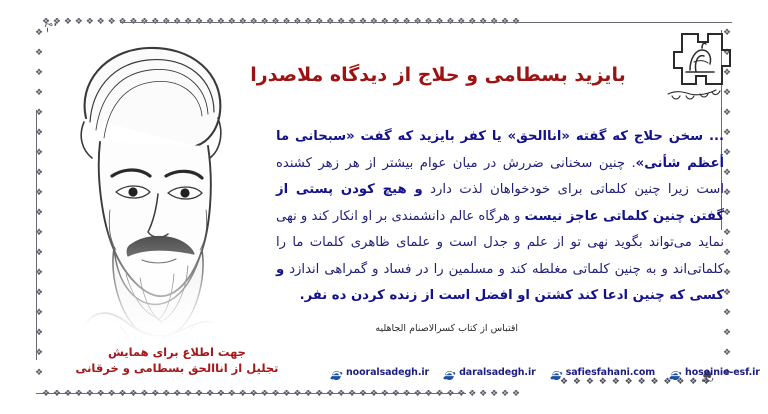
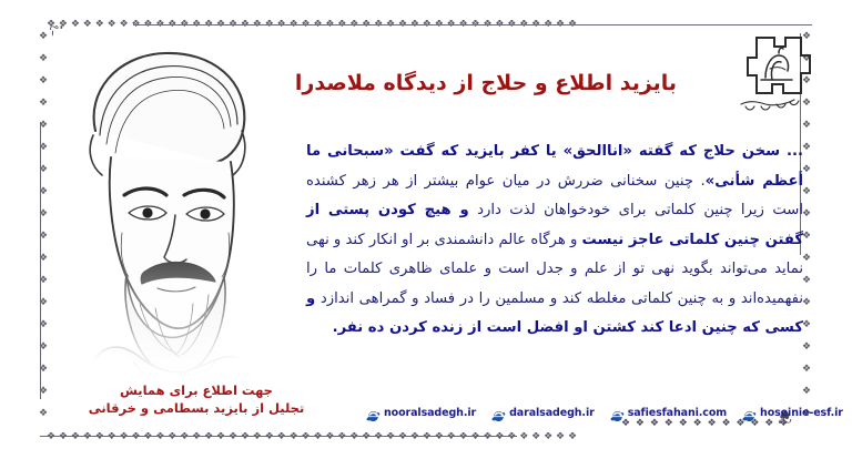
  ❖ ❖ ❖ ❖ ❖ ❖ ❖ ❖ ❖ ❖ ❖ ❖ ❖ ❖ ❖ ❖ ❖ ❖ ❖ ❖ ❖ ❖ ❖ ❖ ❖ ❖ ❖ ❖ ❖ ❖ ❖ ❖ ❖ ❖ ❖ ❖ ❖ ❖ ❖ ❖ ❖ ❖ ❖ ❖
- بایزید بسطامی و حلاج از دیدگاه ملاصدرا
+ بایزید اطلاع و حلاج از دیدگاه ملاصدرا
- ... سخن حلاج که گفته «اناالحق» یا کفر بایزید که گفت «سبحانی ما أعظم شأنی». چنین سخنانی ضررش در میان عوام بیشتر از هر زهر کشنده است زیرا چنین کلماتی برای خودخواهان لذت دارد و هیچ کودن پستی از گفتن چنین کلماتی عاجز نیست و هرگاه عالم دانشمندی بر او انکار کند و نهی نماید می‌تواند بگوید نهی تو از علم و جدل است و علمای ظاهری کلمات ما را کلماتی‌اند و به چنین کلماتی مغلطه کند و مسلمین را در فساد و گمراهی اندازد و کسی که چنین ادعا کند کشتن او افضل است از زنده کردن ده نفر.
+ ... سخن حلاج که گفته «اناالحق» یا کفر بایزید که گفت «سبحانی ما أعظم شأنی». چنین سخنانی ضررش در میان عوام بیشتر از هر زهر کشنده است زیرا چنین کلماتی برای خودخواهان لذت دارد و هیچ کودن پستی از گفتن چنین کلماتی عاجز نیست و هرگاه عالم دانشمندی بر او انکار کند و نهی نماید می‌تواند بگوید نهی تو از علم و جدل است و علمای ظاهری کلمات ما را نفهمیده‌اند و به چنین کلماتی مغلطه کند و مسلمین را در فساد و گمراهی اندازد و کسی که چنین ادعا کند کشتن او افضل است از زنده کردن ده نفر.
- اقتباس از کتاب کسرالاصنام الجاهلیه
  جهت اطلاع برای همایش
- تجلیل از اناالحق بسطامی و خرقانی
+ تجلیل از بایزید بسطامی و خرقانی
  nooralsadegh.ir
  daralsadegh.ir
  safiesfahani.com
  hoseinie-esf.ir
  ❖ ❖ ❖ ❖ ❖ ❖ ❖ ❖ ❖ ❖ ❖ ❖
